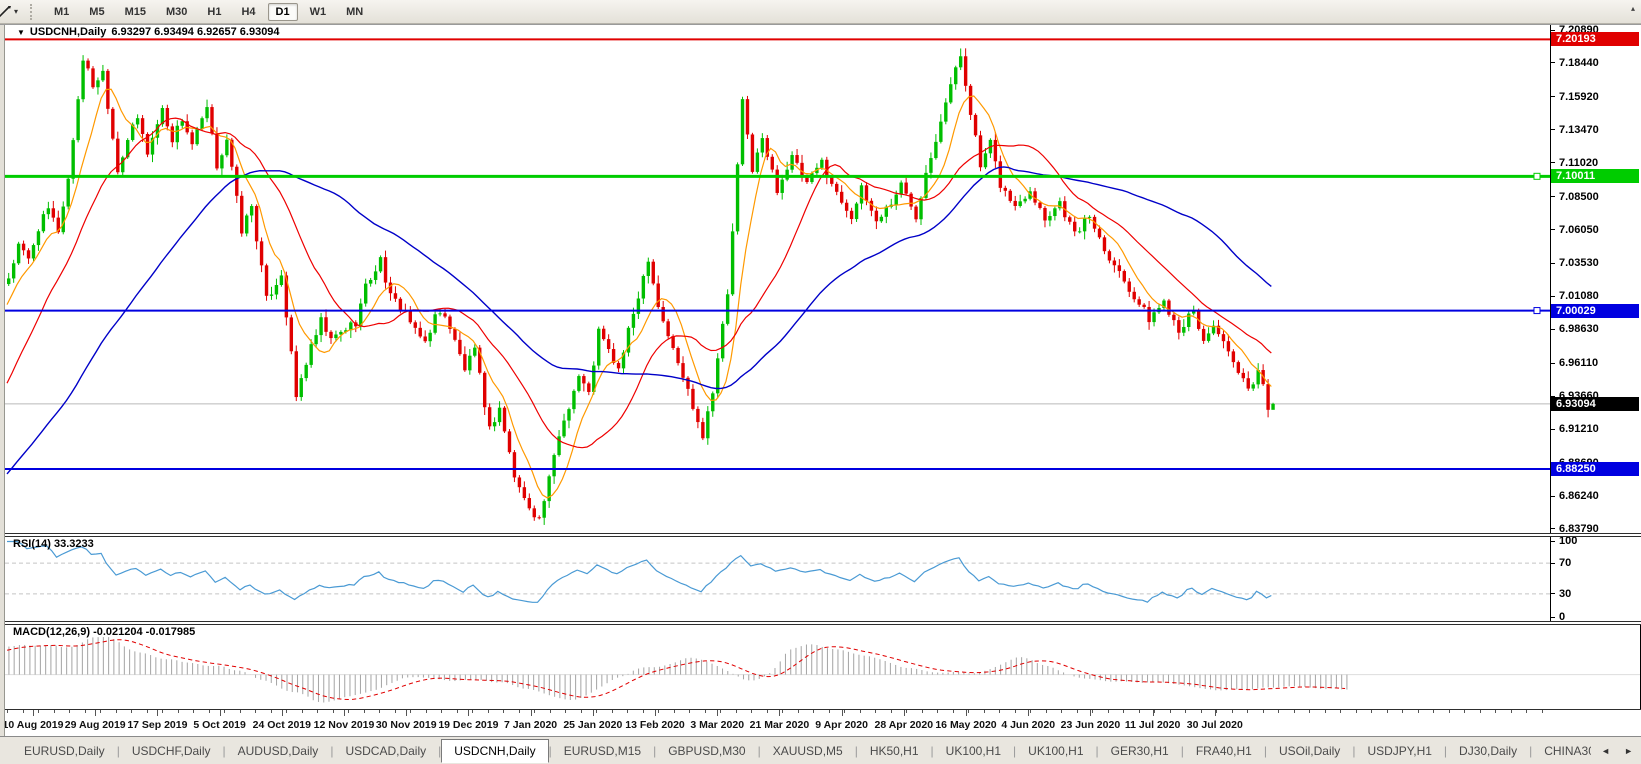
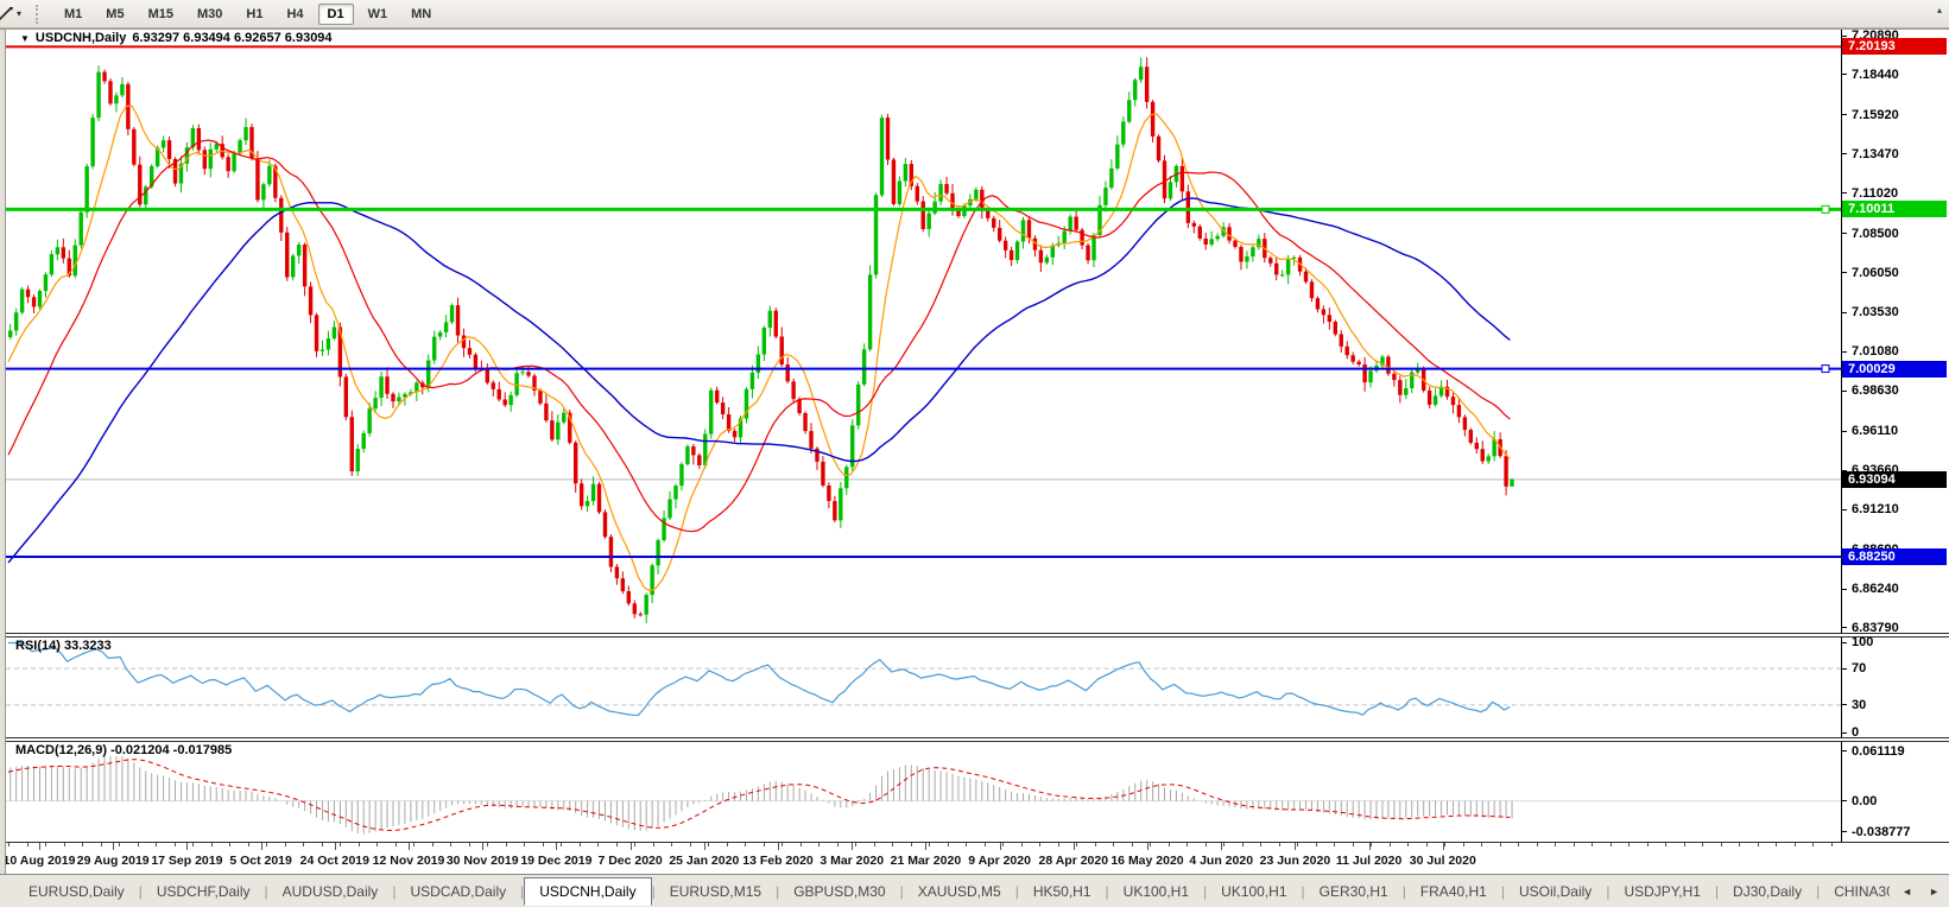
  ▾
  M1
  M5
  M15
  M30
  H1
  H4
  D1
  W1
  MN
  ▴
  ▼
  USDCNH,Daily
  6.93297 6.93494 6.92657 6.93094
  7.20890
  7.18440
  7.15920
  7.13470
  7.11020
  7.08500
  7.06050
  7.03530
  7.01080
  6.98630
  6.96110
  6.91210
  6.86240
  6.83790
  7.20193
  7.10011
  7.00029
  6.88250
  6.93094
  RSI(14) 33.3233
  100
  70
  30
  0
  MACD(12,26,9) -0.021204 -0.017985
+ 0.061119
+ 0.00
+ -0.038777
  10 Aug 2019
  29 Aug 2019
  17 Sep 2019
  5 Oct 2019
  24 Oct 2019
  12 Nov 2019
  30 Nov 2019
  19 Dec 2019
- 7 Jan 2020
+ 7 Dec 2020
  25 Jan 2020
  13 Feb 2020
  3 Mar 2020
  21 Mar 2020
  9 Apr 2020
  28 Apr 2020
  16 May 2020
  4 Jun 2020
  23 Jun 2020
  11 Jul 2020
  30 Jul 2020
  EURUSD,Daily
  |
  USDCHF,Daily
  |
  AUDUSD,Daily
  |
  USDCAD,Daily
  |
  USDCNH,Daily
  |
  EURUSD,M15
  |
  GBPUSD,M30
  |
  XAUUSD,M5
  |
  HK50,H1
  |
  UK100,H1
  |
  UK100,H1
  |
  GER30,H1
  |
  FRA40,H1
  |
  USOil,Daily
  |
  USDJPY,H1
  |
  DJ30,Daily
  |
  ◄
  ►
